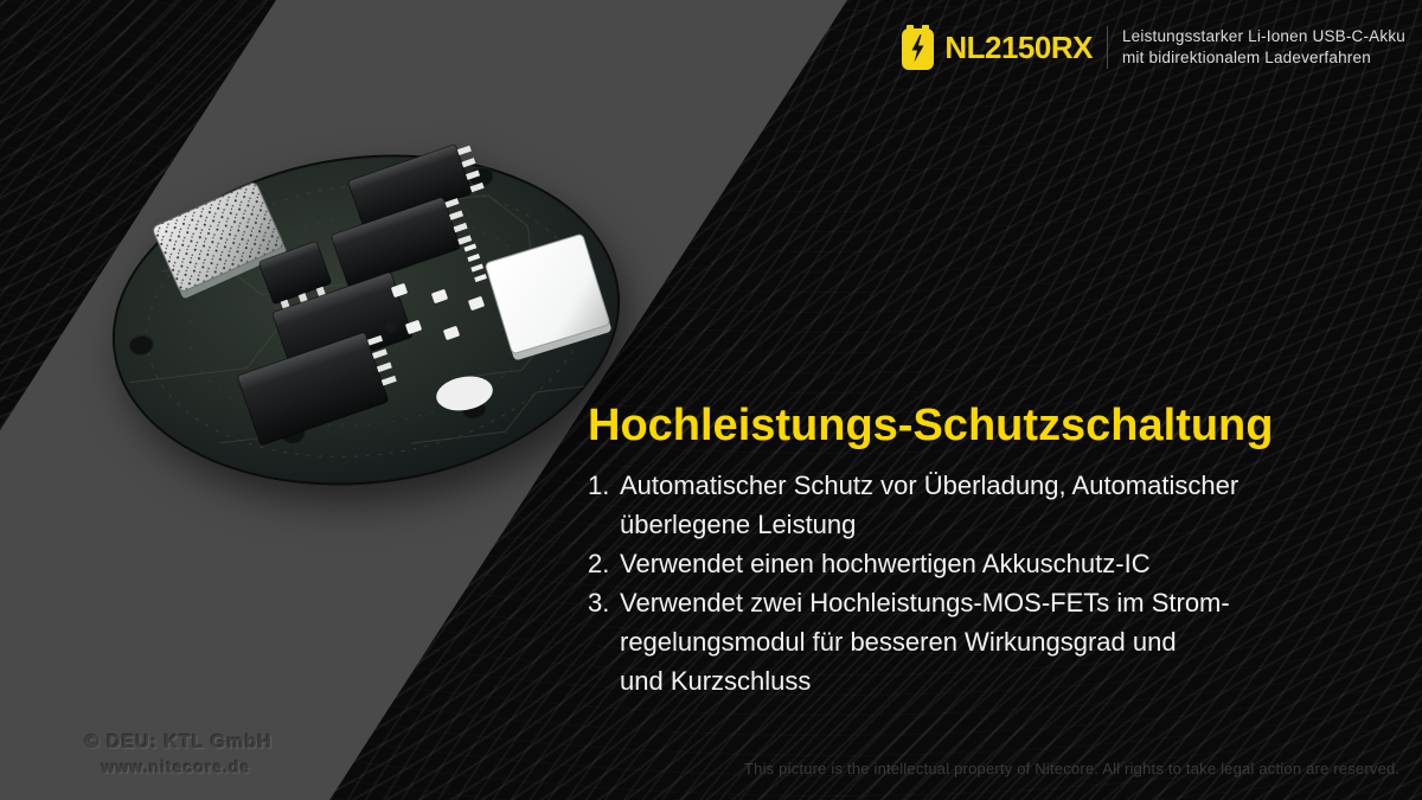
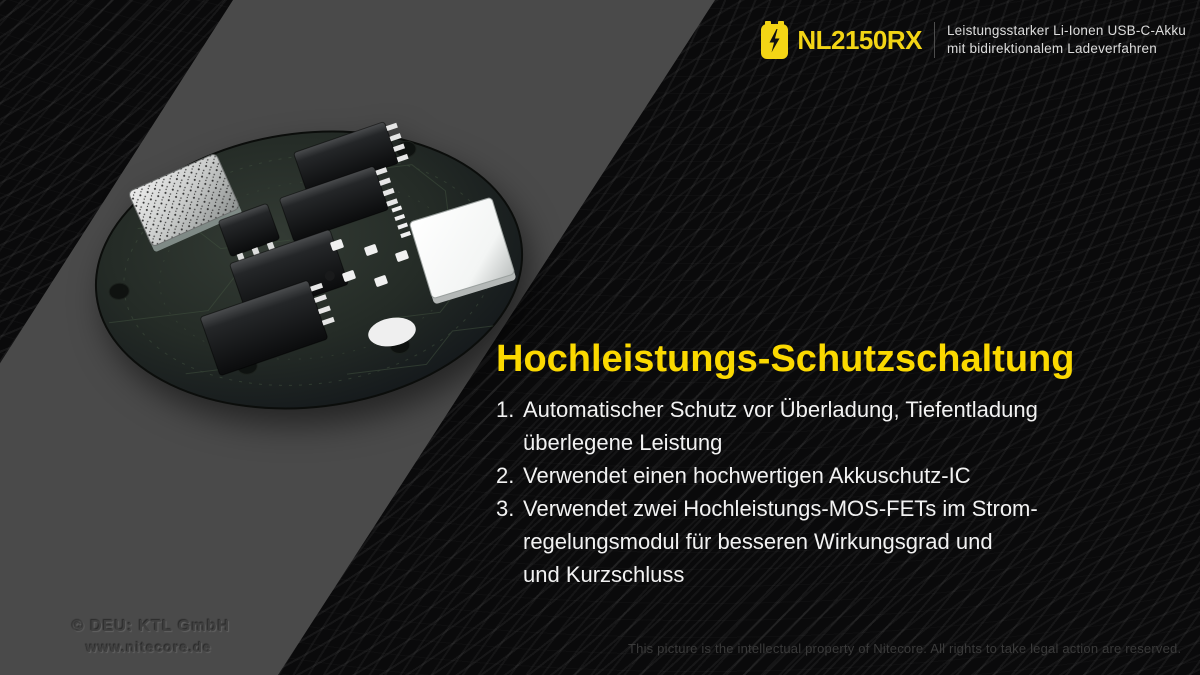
  NL2150RX
  Leistungsstarker Li-Ionen USB-C-Akku
  mit bidirektionalem Ladeverfahren
  Hochleistungs-Schutzschaltung
  1.
- Automatischer Schutz vor Überladung, Automatischer
+ Automatischer Schutz vor Überladung, Tiefentladung
  überlegene Leistung
  2.
  Verwendet einen hochwertigen Akkuschutz-IC
  3.
  Verwendet zwei Hochleistungs-MOS-FETs im Strom-
  regelungsmodul für besseren Wirkungsgrad und
  und Kurzschluss
  © DEU: KTL GmbH
  www.nitecore.de
  This picture is the intellectual property of Nitecore. All rights to take legal action are reserved.
